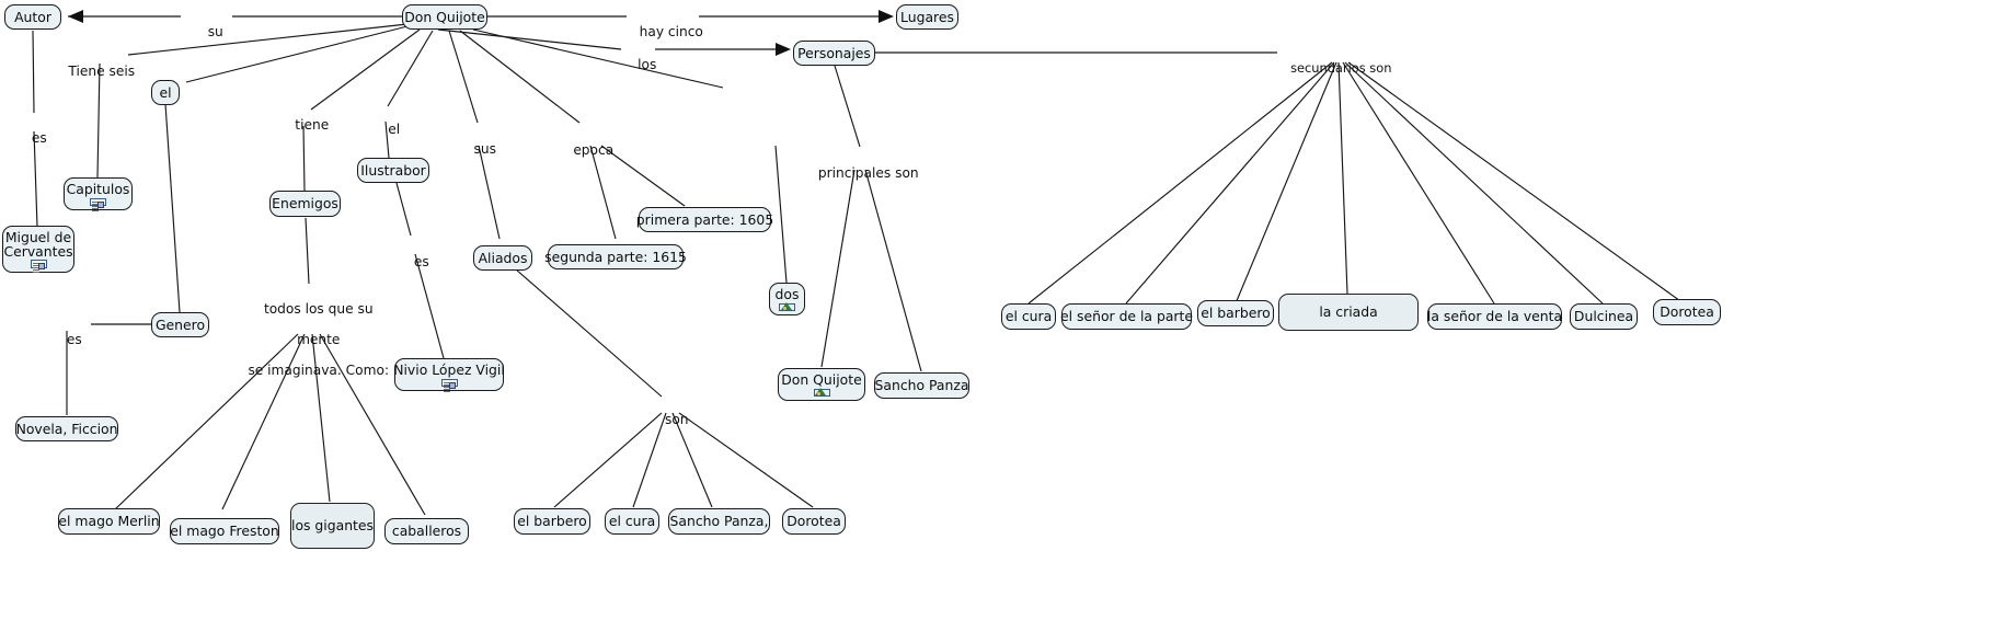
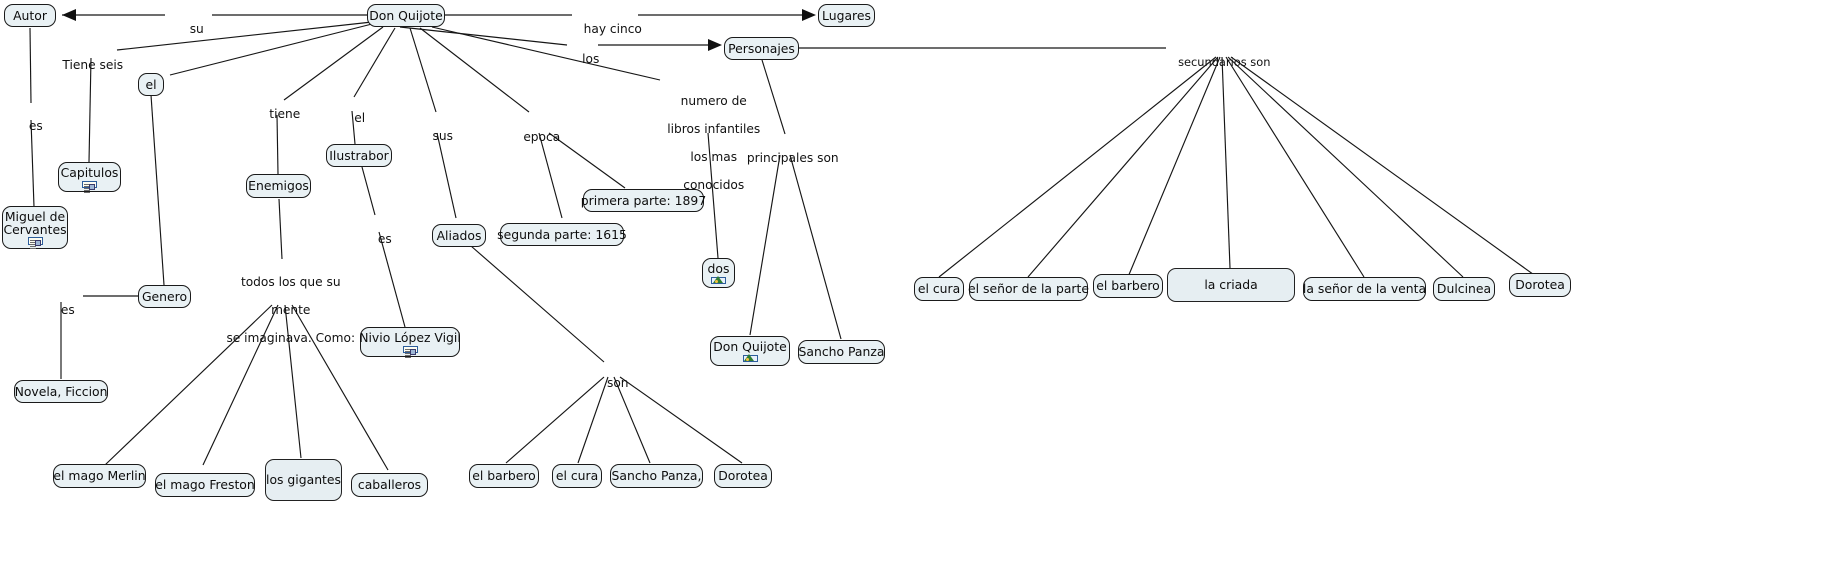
  Autor
  Don Quijote
  Lugares
  Personajes
  Capitulos
  Miguel de
  Cervantes
  el
  Enemigos
  Ilustrabor
  Aliados
- primera parte: 1605
+ primera parte: 1897
  segunda parte: 1615
  dos
  Genero
  Novela, Ficcion
  Nivio López Vigil
  el mago Merlin
  el mago Freston
  los gigantes
  caballeros
  el barbero
  el cura
  Sancho Panza,
  Dorotea
  Don Quijote
  Sancho Panza
  el cura
  el señor de la parte
  el barbero
  la criada
  la señor de la venta
  Dulcinea
  Dorotea
  su
  hay cinco
  los
  Tiene seis
  es
  tiene
  el
  sus
  epoca
+ numero de
+ libros infantiles
+ los mas
+ conocidos
  principales son
  secundarios son
  es
  es
  todos los que su
  mente
  se imaginava. Como:
  son
